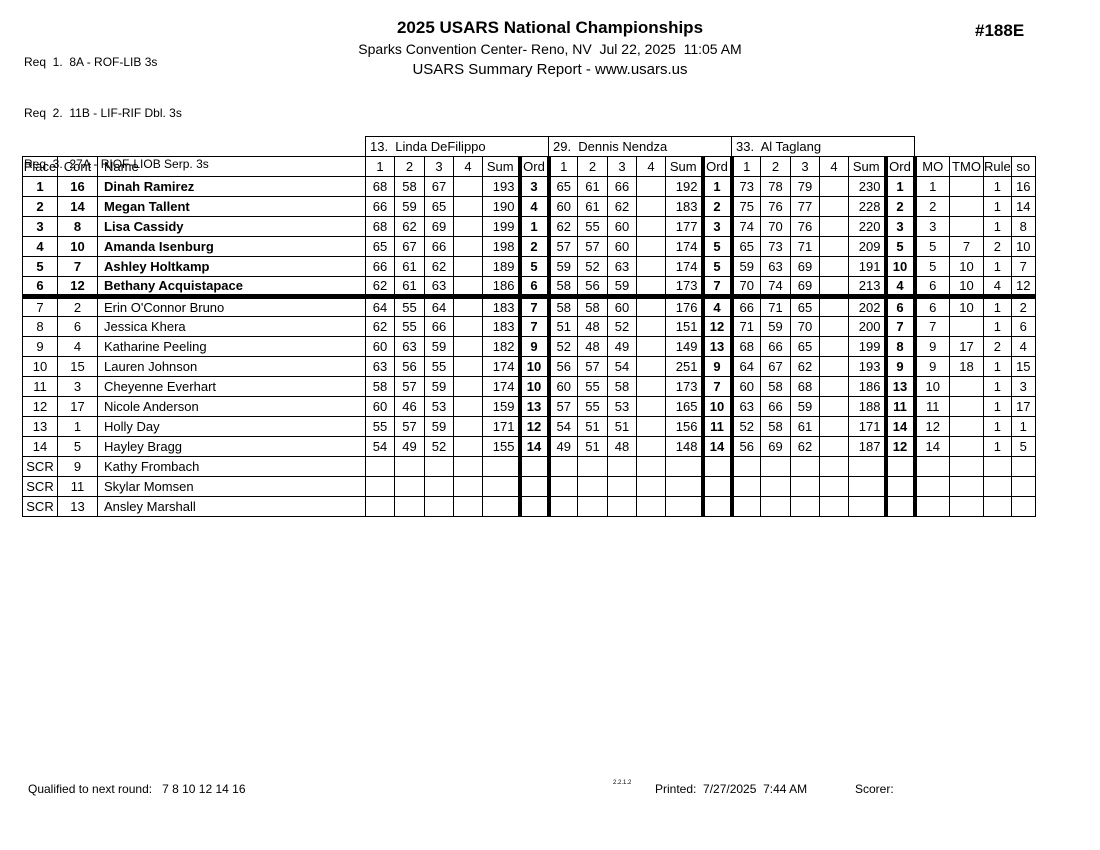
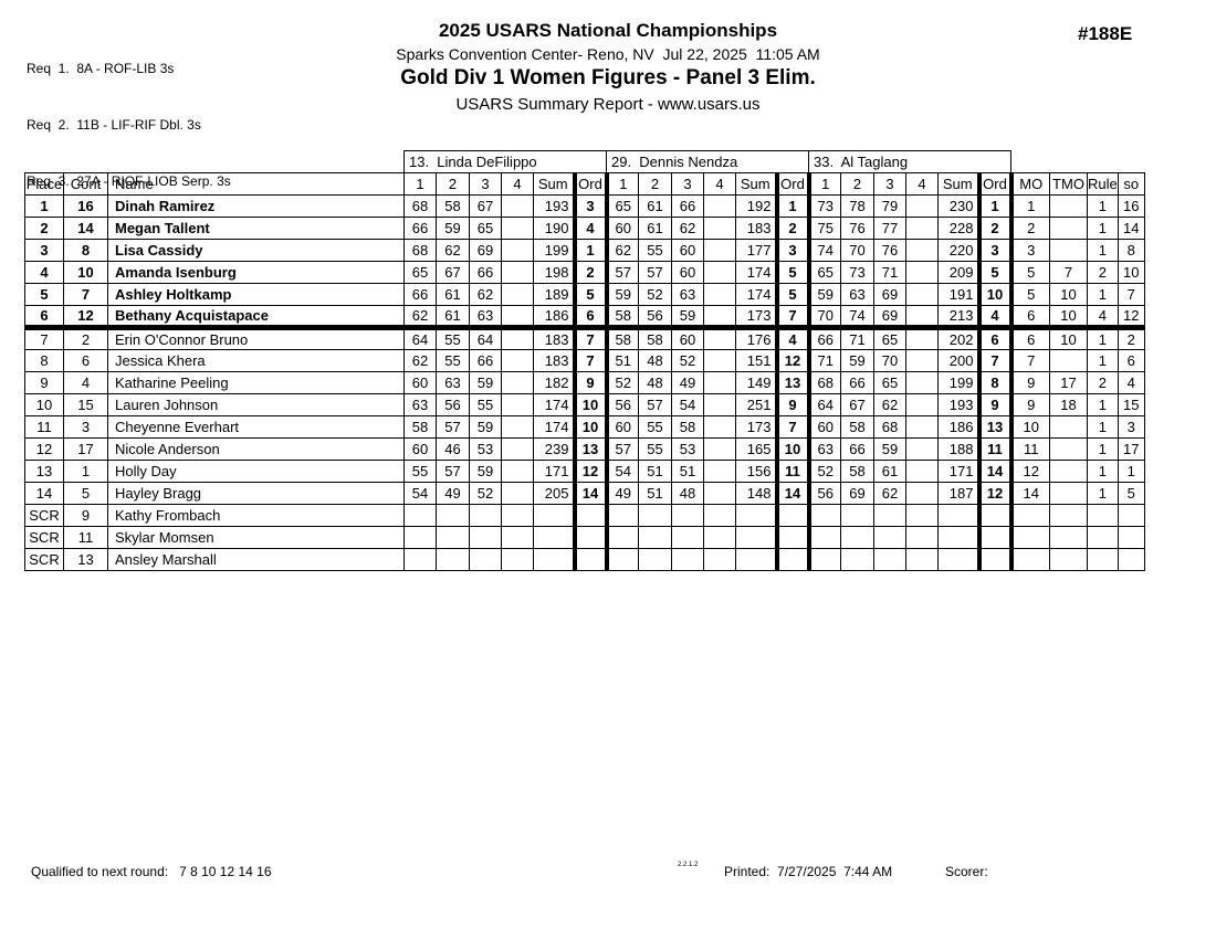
  Req 1. 8A - ROF-LIB 3s
  Req 2. 11B - LIF-RIF Dbl. 3s
  Req 3. 27A - RIOF-LIOB Serp. 3s
  2025 USARS National Championships
  Sparks Convention Center- Reno, NV Jul 22, 2025 11:05 AM
+ Gold Div 1 Women Figures - Panel 3 Elim.
  USARS Summary Report - www.usars.us
  #188E
  	13. Linda DeFilippo	29. Dennis Nendza	33. Al Taglang
  Place	Cont	Name	1	2	3	4	Sum	Ord	1	2	3	4	Sum	Ord	1	2	3	4	Sum	Ord	MO	TMO	Rule	so
  1	16	Dinah Ramirez	68	58	67		193	3	65	61	66		192	1	73	78	79		230	1	1		1	16
  2	14	Megan Tallent	66	59	65		190	4	60	61	62		183	2	75	76	77		228	2	2		1	14
  3	8	Lisa Cassidy	68	62	69		199	1	62	55	60		177	3	74	70	76		220	3	3		1	8
  4	10	Amanda Isenburg	65	67	66		198	2	57	57	60		174	5	65	73	71		209	5	5	7	2	10
  5	7	Ashley Holtkamp	66	61	62		189	5	59	52	63		174	5	59	63	69		191	10	5	10	1	7
  6	12	Bethany Acquistapace	62	61	63		186	6	58	56	59		173	7	70	74	69		213	4	6	10	4	12
  7	2	Erin O'Connor Bruno	64	55	64		183	7	58	58	60		176	4	66	71	65		202	6	6	10	1	2
  8	6	Jessica Khera	62	55	66		183	7	51	48	52		151	12	71	59	70		200	7	7		1	6
  9	4	Katharine Peeling	60	63	59		182	9	52	48	49		149	13	68	66	65		199	8	9	17	2	4
  10	15	Lauren Johnson	63	56	55		174	10	56	57	54		251	9	64	67	62		193	9	9	18	1	15
  11	3	Cheyenne Everhart	58	57	59		174	10	60	55	58		173	7	60	58	68		186	13	10		1	3
- 12	17	Nicole Anderson	60	46	53		159	13	57	55	53		165	10	63	66	59		188	11	11		1	17
+ 12	17	Nicole Anderson	60	46	53		239	13	57	55	53		165	10	63	66	59		188	11	11		1	17
  13	1	Holly Day	55	57	59		171	12	54	51	51		156	11	52	58	61		171	14	12		1	1
- 14	5	Hayley Bragg	54	49	52		155	14	49	51	48		148	14	56	69	62		187	12	14		1	5
+ 14	5	Hayley Bragg	54	49	52		205	14	49	51	48		148	14	56	69	62		187	12	14		1	5
  SCR	9	Kathy Frombach
  SCR	11	Skylar Momsen
  SCR	13	Ansley Marshall
  Qualified to next round: 7 8 10 12 14 16
  Printed: 7/27/2025 7:44 AM
  Scorer:
